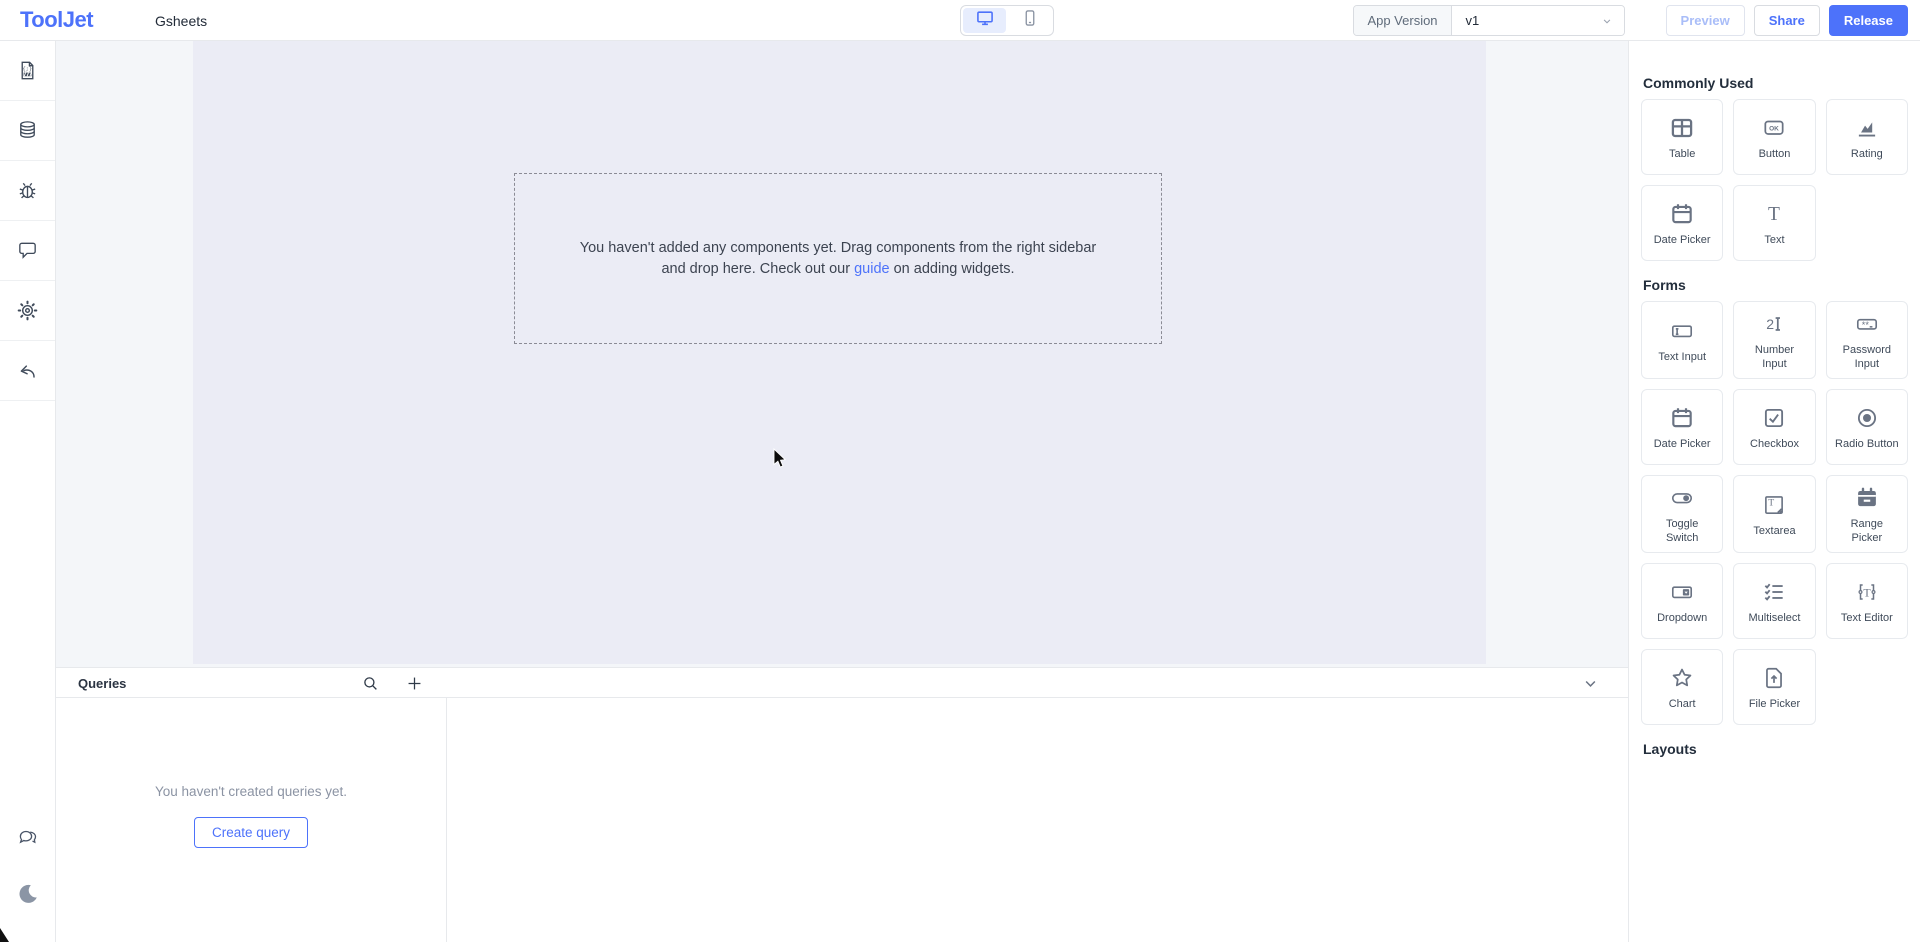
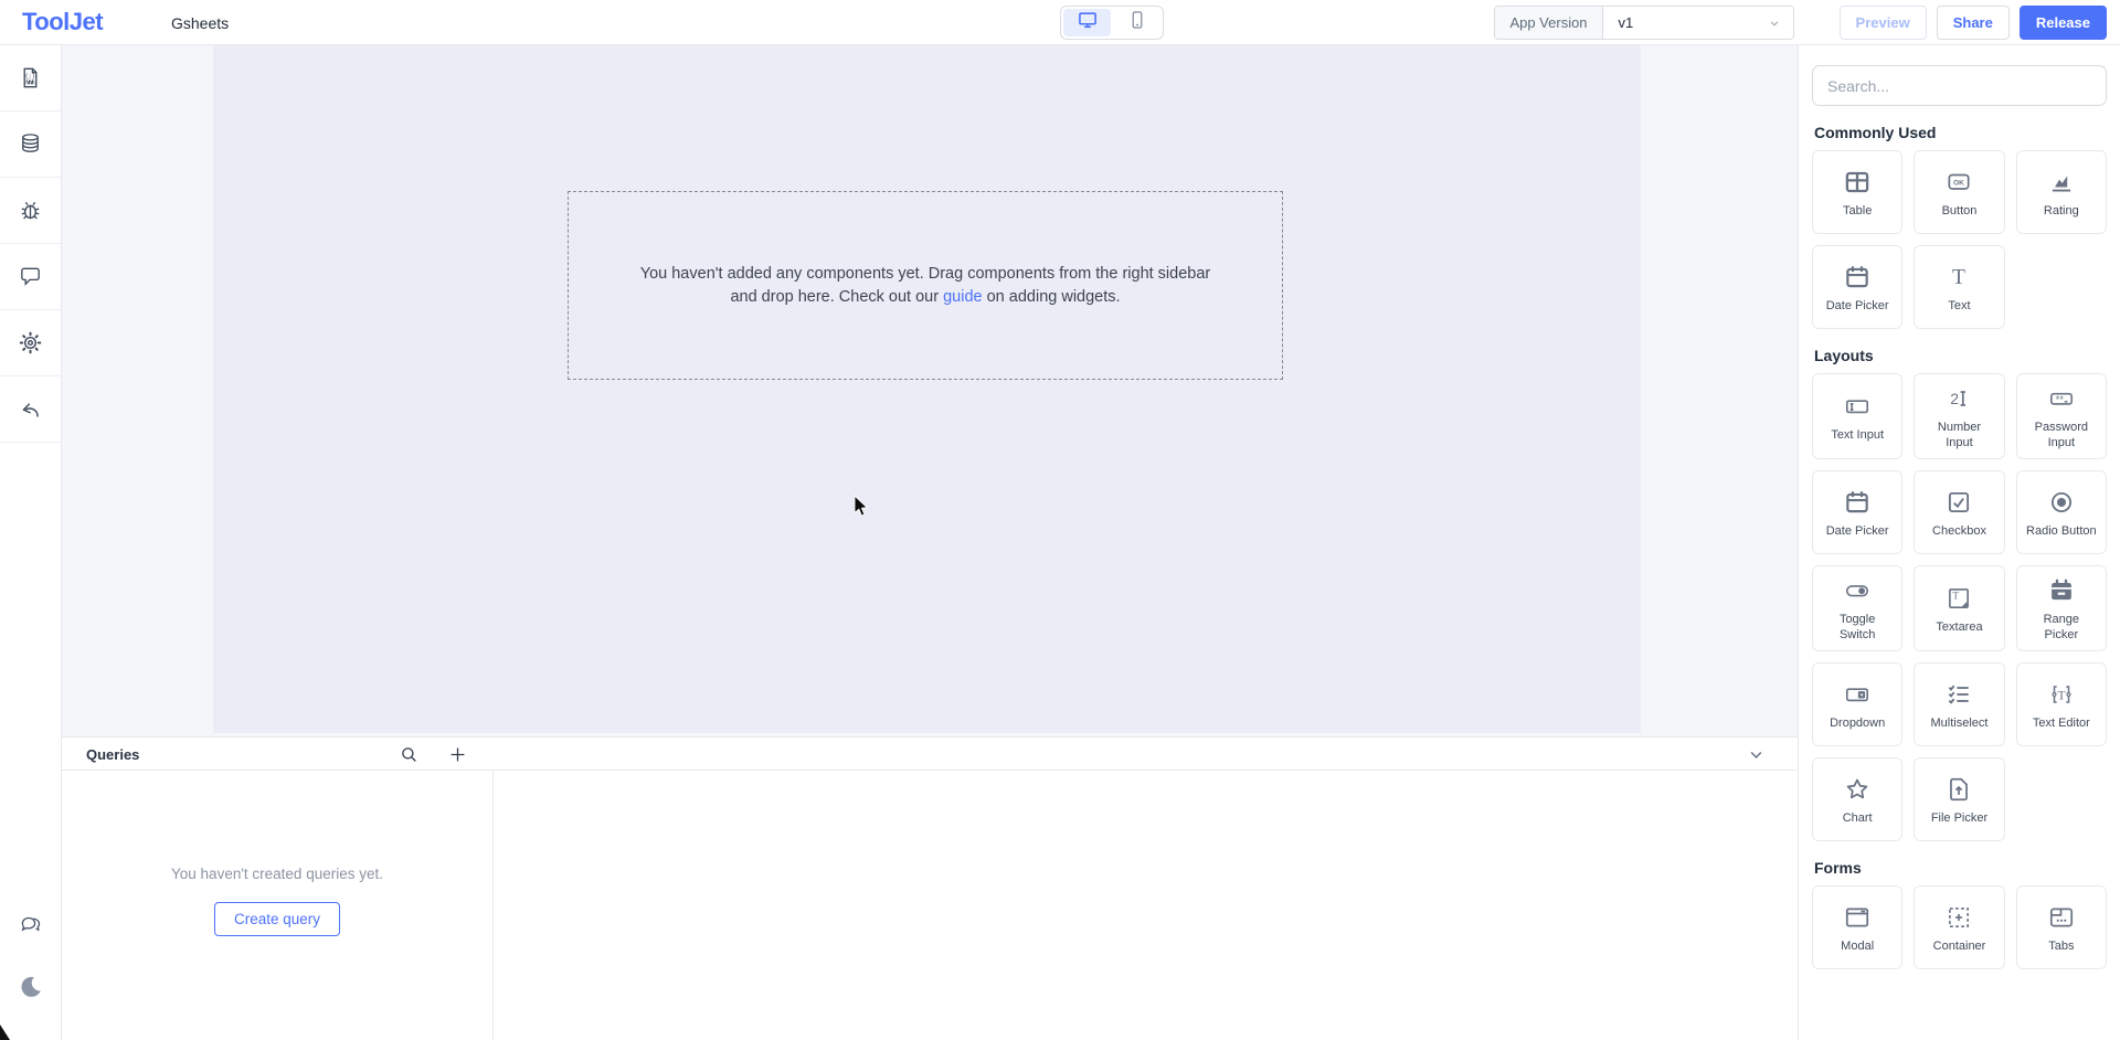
  ToolJet
  Gsheets
  App Version
  v1
  Preview
  Share
  Release
  You haven't added any components yet. Drag components from the right sidebar and drop here. Check out our guide on adding widgets.
  Queries
  You haven't created queries yet.
  Create query
+ Search...
  Commonly Used
  Table
  Button
  Rating
  Date Picker
  T
  Text
- Forms
+ Layouts
  Text Input
  2
  Number Input
  **
  Password Input
  Date Picker
  Checkbox
  Radio Button
  Toggle Switch
  T
  Textarea
  Range Picker
  Dropdown
  Multiselect
  T
  Text Editor
  Chart
  File Picker
- Layouts
+ Forms
+ Modal
+ Container
+ Tabs
